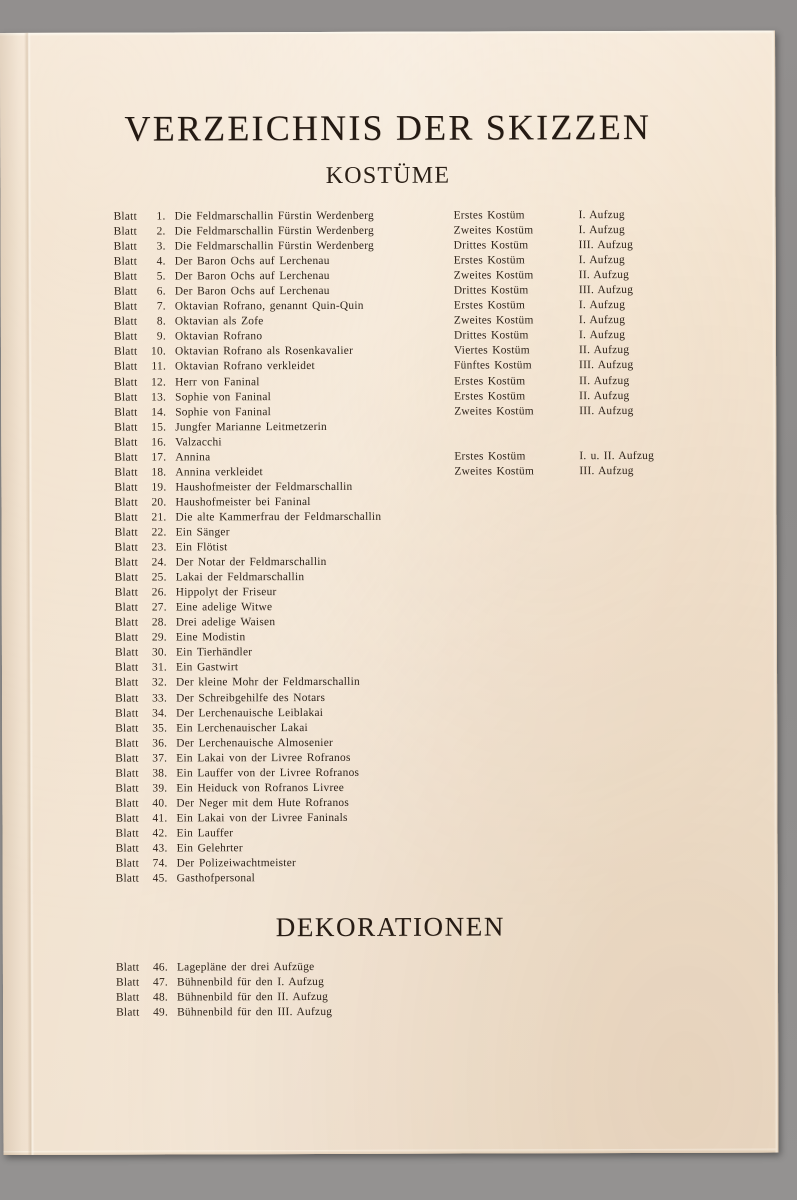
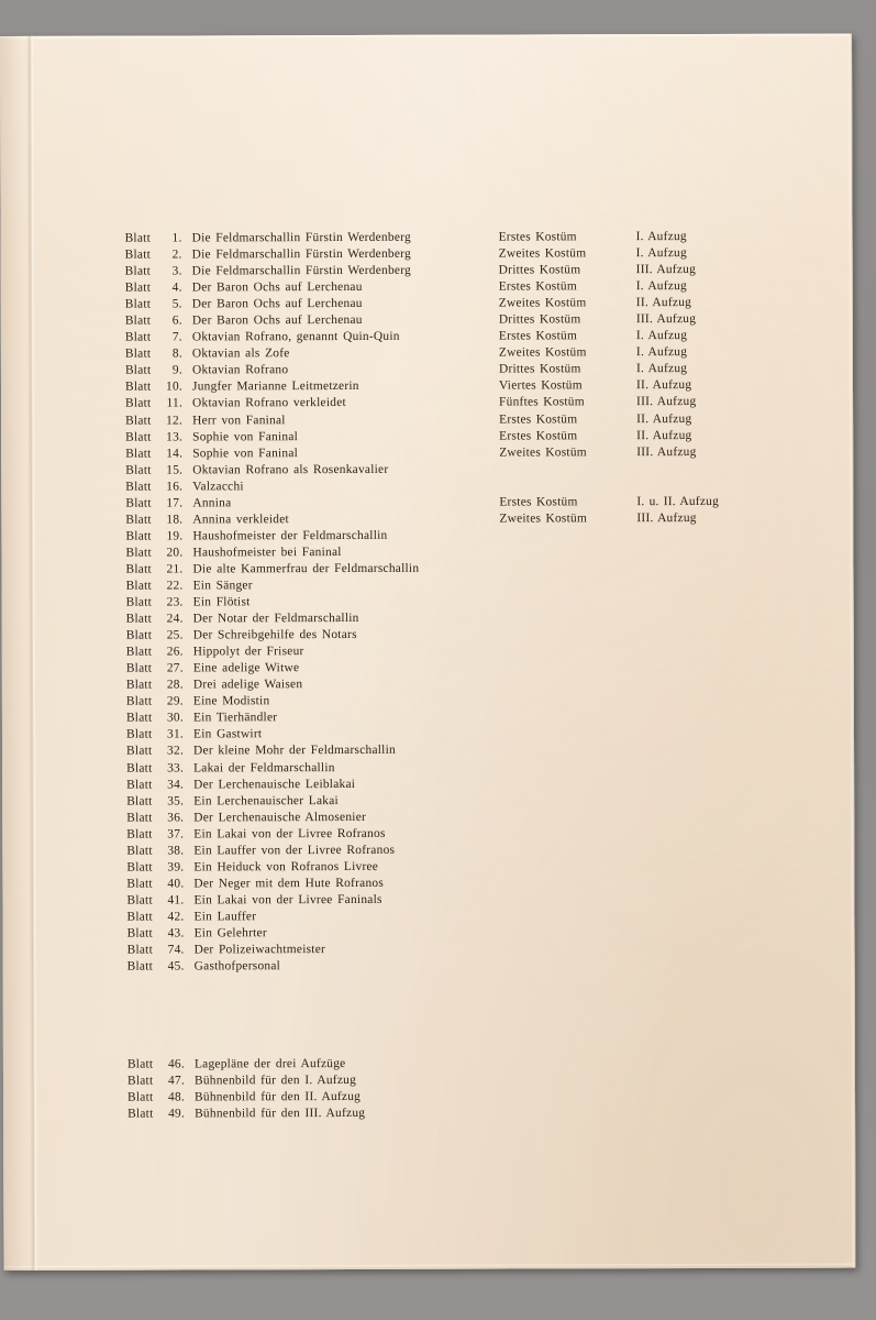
- VERZEICHNIS DER SKIZZEN
- KOSTÜME
  Blatt
  1.
  Die Feldmarschallin Fürstin Werdenberg
  Erstes Kostüm
  I. Aufzug
  Blatt
  2.
  Die Feldmarschallin Fürstin Werdenberg
  Zweites Kostüm
  I. Aufzug
  Blatt
  3.
  Die Feldmarschallin Fürstin Werdenberg
  Drittes Kostüm
  III. Aufzug
  Blatt
  4.
  Der Baron Ochs auf Lerchenau
  Erstes Kostüm
  I. Aufzug
  Blatt
  5.
  Der Baron Ochs auf Lerchenau
  Zweites Kostüm
  II. Aufzug
  Blatt
  6.
  Der Baron Ochs auf Lerchenau
  Drittes Kostüm
  III. Aufzug
  Blatt
  7.
  Oktavian Rofrano, genannt Quin-Quin
  Erstes Kostüm
  I. Aufzug
  Blatt
  8.
  Oktavian als Zofe
  Zweites Kostüm
  I. Aufzug
  Blatt
  9.
  Oktavian Rofrano
  Drittes Kostüm
  I. Aufzug
  Blatt
  10.
- Oktavian Rofrano als Rosenkavalier
+ Jungfer Marianne Leitmetzerin
  Viertes Kostüm
  II. Aufzug
  Blatt
  11.
  Oktavian Rofrano verkleidet
  Fünftes Kostüm
  III. Aufzug
  Blatt
  12.
  Herr von Faninal
  Erstes Kostüm
  II. Aufzug
  Blatt
  13.
  Sophie von Faninal
  Erstes Kostüm
  II. Aufzug
  Blatt
  14.
  Sophie von Faninal
  Zweites Kostüm
  III. Aufzug
  Blatt
  15.
- Jungfer Marianne Leitmetzerin
+ Oktavian Rofrano als Rosenkavalier
  Blatt
  16.
  Valzacchi
  Blatt
  17.
  Annina
  Erstes Kostüm
  I. u. II. Aufzug
  Blatt
  18.
  Annina verkleidet
  Zweites Kostüm
  III. Aufzug
  Blatt
  19.
  Haushofmeister der Feldmarschallin
  Blatt
  20.
  Haushofmeister bei Faninal
  Blatt
  21.
  Die alte Kammerfrau der Feldmarschallin
  Blatt
  22.
  Ein Sänger
  Blatt
  23.
  Ein Flötist
  Blatt
  24.
  Der Notar der Feldmarschallin
  Blatt
  25.
- Lakai der Feldmarschallin
+ Der Schreibgehilfe des Notars
  Blatt
  26.
  Hippolyt der Friseur
  Blatt
  27.
  Eine adelige Witwe
  Blatt
  28.
  Drei adelige Waisen
  Blatt
  29.
  Eine Modistin
  Blatt
  30.
  Ein Tierhändler
  Blatt
  31.
  Ein Gastwirt
  Blatt
  32.
  Der kleine Mohr der Feldmarschallin
  Blatt
  33.
- Der Schreibgehilfe des Notars
+ Lakai der Feldmarschallin
  Blatt
  34.
  Der Lerchenauische Leiblakai
  Blatt
  35.
  Ein Lerchenauischer Lakai
  Blatt
  36.
  Der Lerchenauische Almosenier
  Blatt
  37.
  Ein Lakai von der Livree Rofranos
  Blatt
  38.
  Ein Lauffer von der Livree Rofranos
  Blatt
  39.
  Ein Heiduck von Rofranos Livree
  Blatt
  40.
  Der Neger mit dem Hute Rofranos
  Blatt
  41.
  Ein Lakai von der Livree Faninals
  Blatt
  42.
  Ein Lauffer
  Blatt
  43.
  Ein Gelehrter
  Blatt
  74.
  Der Polizeiwachtmeister
  Blatt
  45.
  Gasthofpersonal
- DEKORATIONEN
  Blatt
  46.
  Lagepläne der drei Aufzüge
  Blatt
  47.
  Bühnenbild für den I. Aufzug
  Blatt
  48.
  Bühnenbild für den II. Aufzug
  Blatt
  49.
  Bühnenbild für den III. Aufzug
